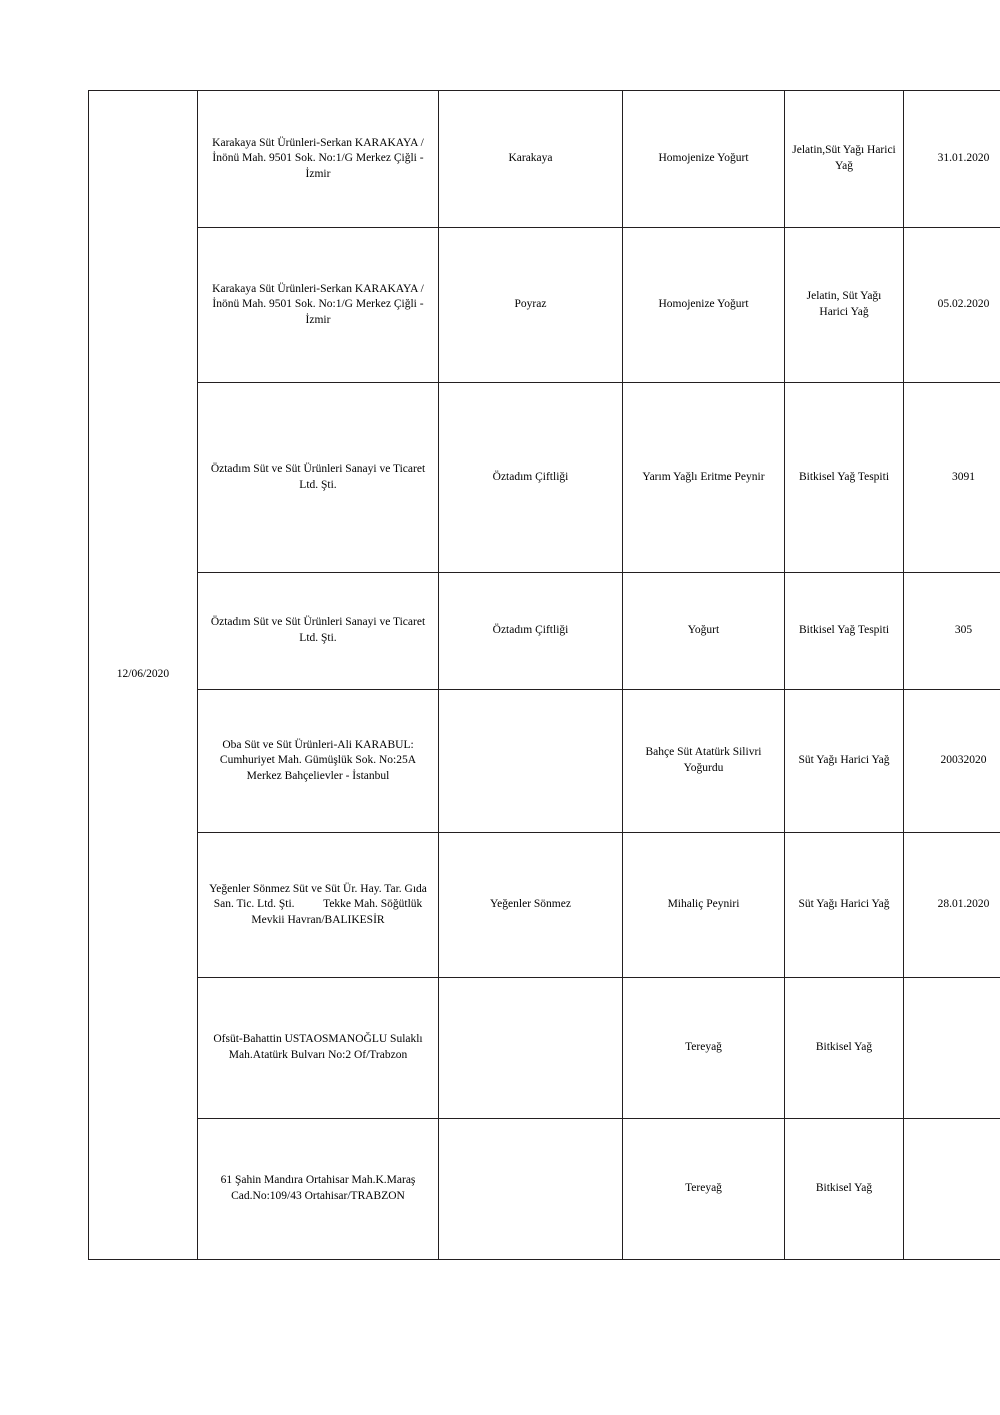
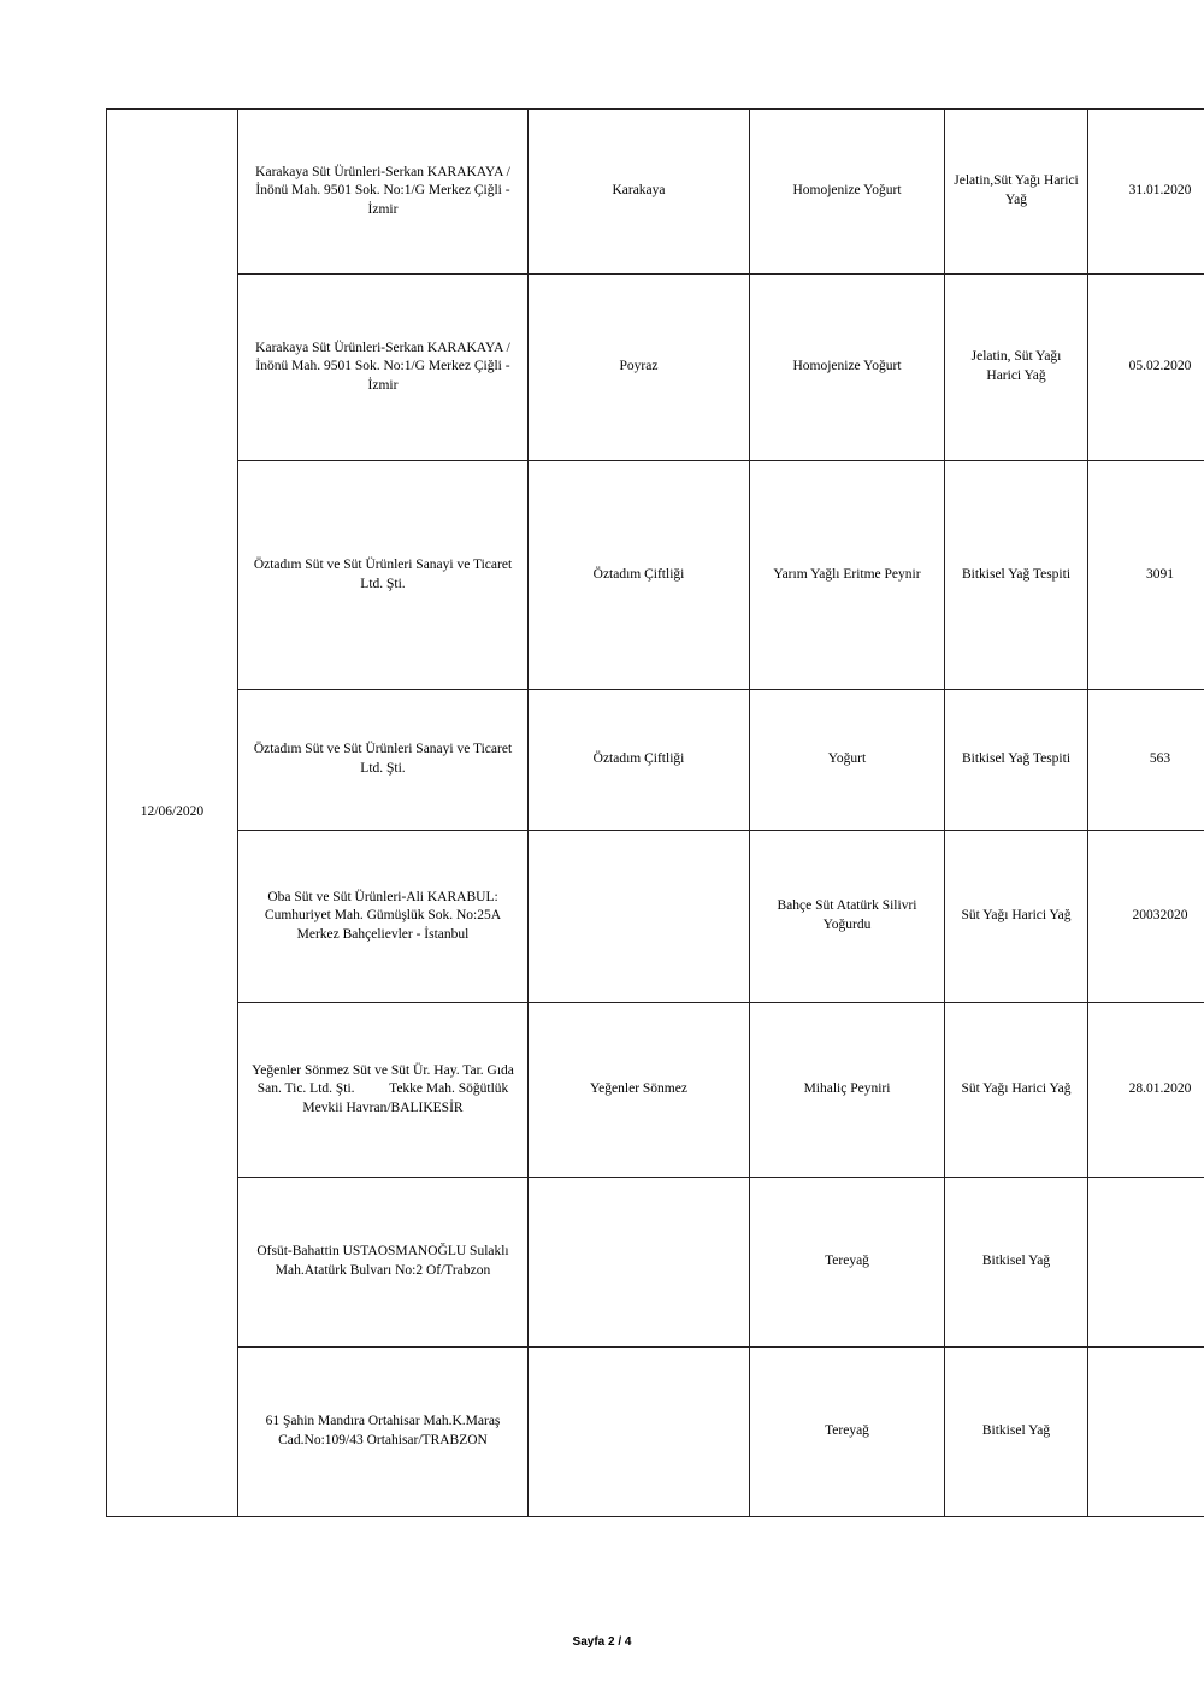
  12/06/2020	Karakaya Süt Ürünleri-Serkan KARAKAYA / İnönü Mah. 9501 Sok. No:1/G Merkez Çiğli - İzmir	Karakaya	Homojenize Yoğurt	Jelatin,Süt Yağı Harici Yağ	31.01.2020
  Karakaya Süt Ürünleri-Serkan KARAKAYA / İnönü Mah. 9501 Sok. No:1/G Merkez Çiğli - İzmir	Poyraz	Homojenize Yoğurt	Jelatin, Süt Yağı Harici Yağ	05.02.2020
  Öztadım Süt ve Süt Ürünleri Sanayi ve Ticaret Ltd. Şti.	Öztadım Çiftliği	Yarım Yağlı Eritme Peynir	Bitkisel Yağ Tespiti	3091
- Öztadım Süt ve Süt Ürünleri Sanayi ve Ticaret Ltd. Şti.	Öztadım Çiftliği	Yoğurt	Bitkisel Yağ Tespiti	305
+ Öztadım Süt ve Süt Ürünleri Sanayi ve Ticaret Ltd. Şti.	Öztadım Çiftliği	Yoğurt	Bitkisel Yağ Tespiti	563
  Oba Süt ve Süt Ürünleri-Ali KARABUL: Cumhuriyet Mah. Gümüşlük Sok. No:25A Merkez Bahçelievler - İstanbul		Bahçe Süt Atatürk Silivri Yoğurdu	Süt Yağı Harici Yağ	20032020
  Yeğenler Sönmez Süt ve Süt Ür. Hay. Tar. Gıda San. Tic. Ltd. Şti. Tekke Mah. Söğütlük Mevkii Havran/BALIKESİR	Yeğenler Sönmez	Mihaliç Peyniri	Süt Yağı Harici Yağ	28.01.2020
  Ofsüt-Bahattin USTAOSMANOĞLU Sulaklı Mah.Atatürk Bulvarı No:2 Of/Trabzon		Tereyağ	Bitkisel Yağ
  61 Şahin Mandıra Ortahisar Mah.K.Maraş Cad.No:109/43 Ortahisar/TRABZON		Tereyağ	Bitkisel Yağ
+ Sayfa 2 / 4
